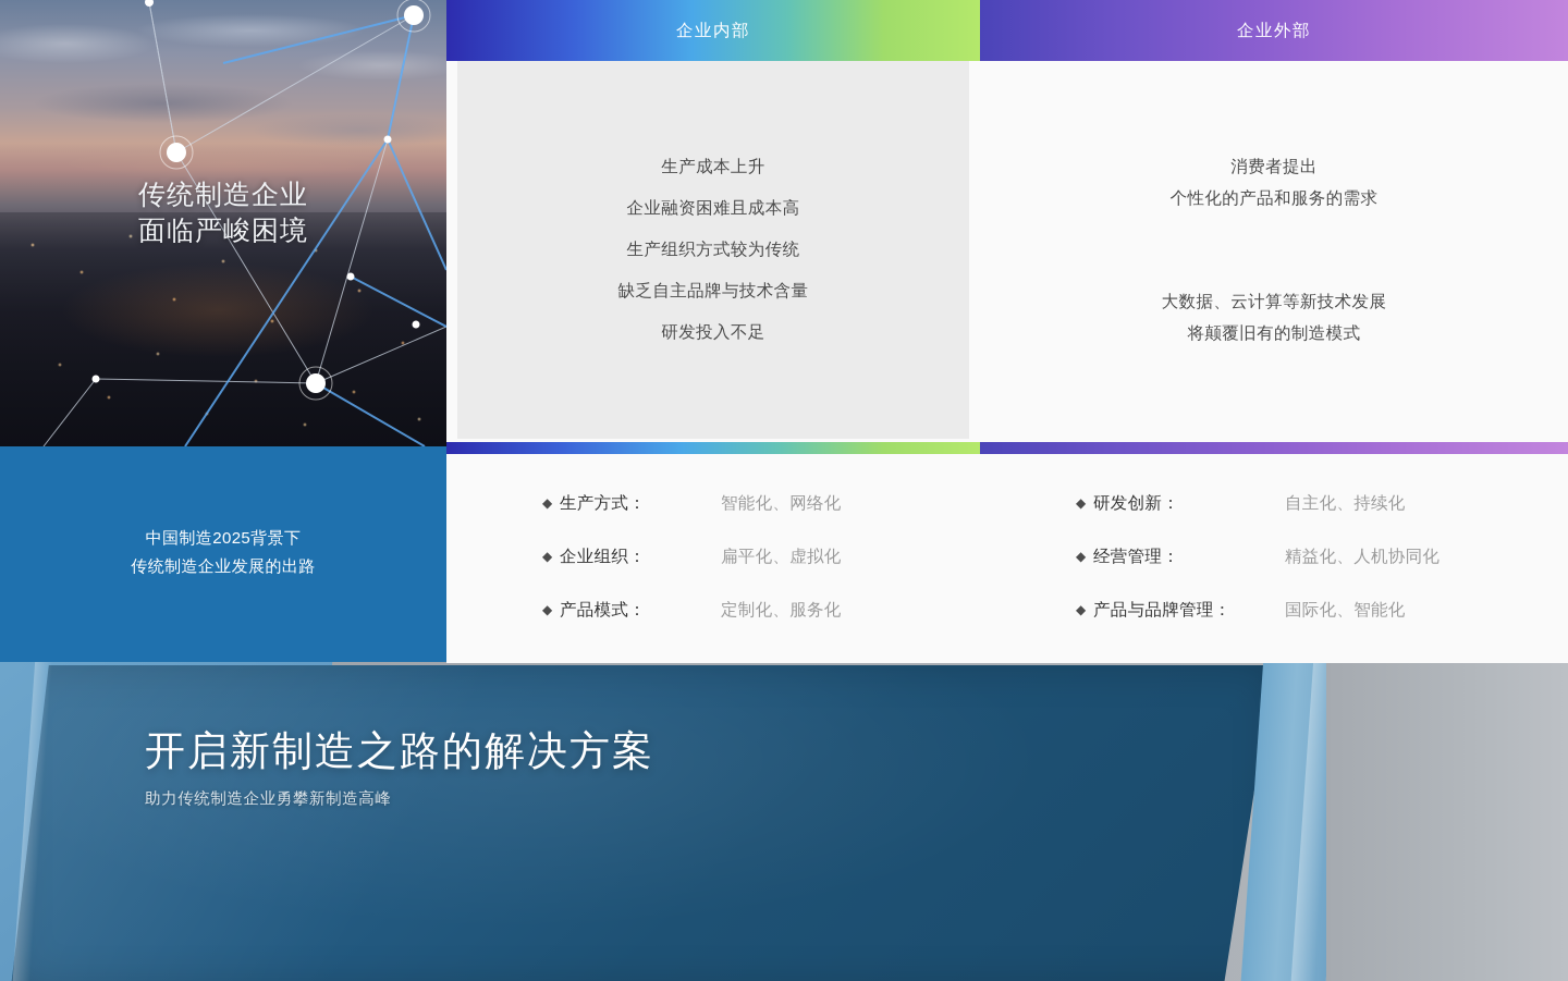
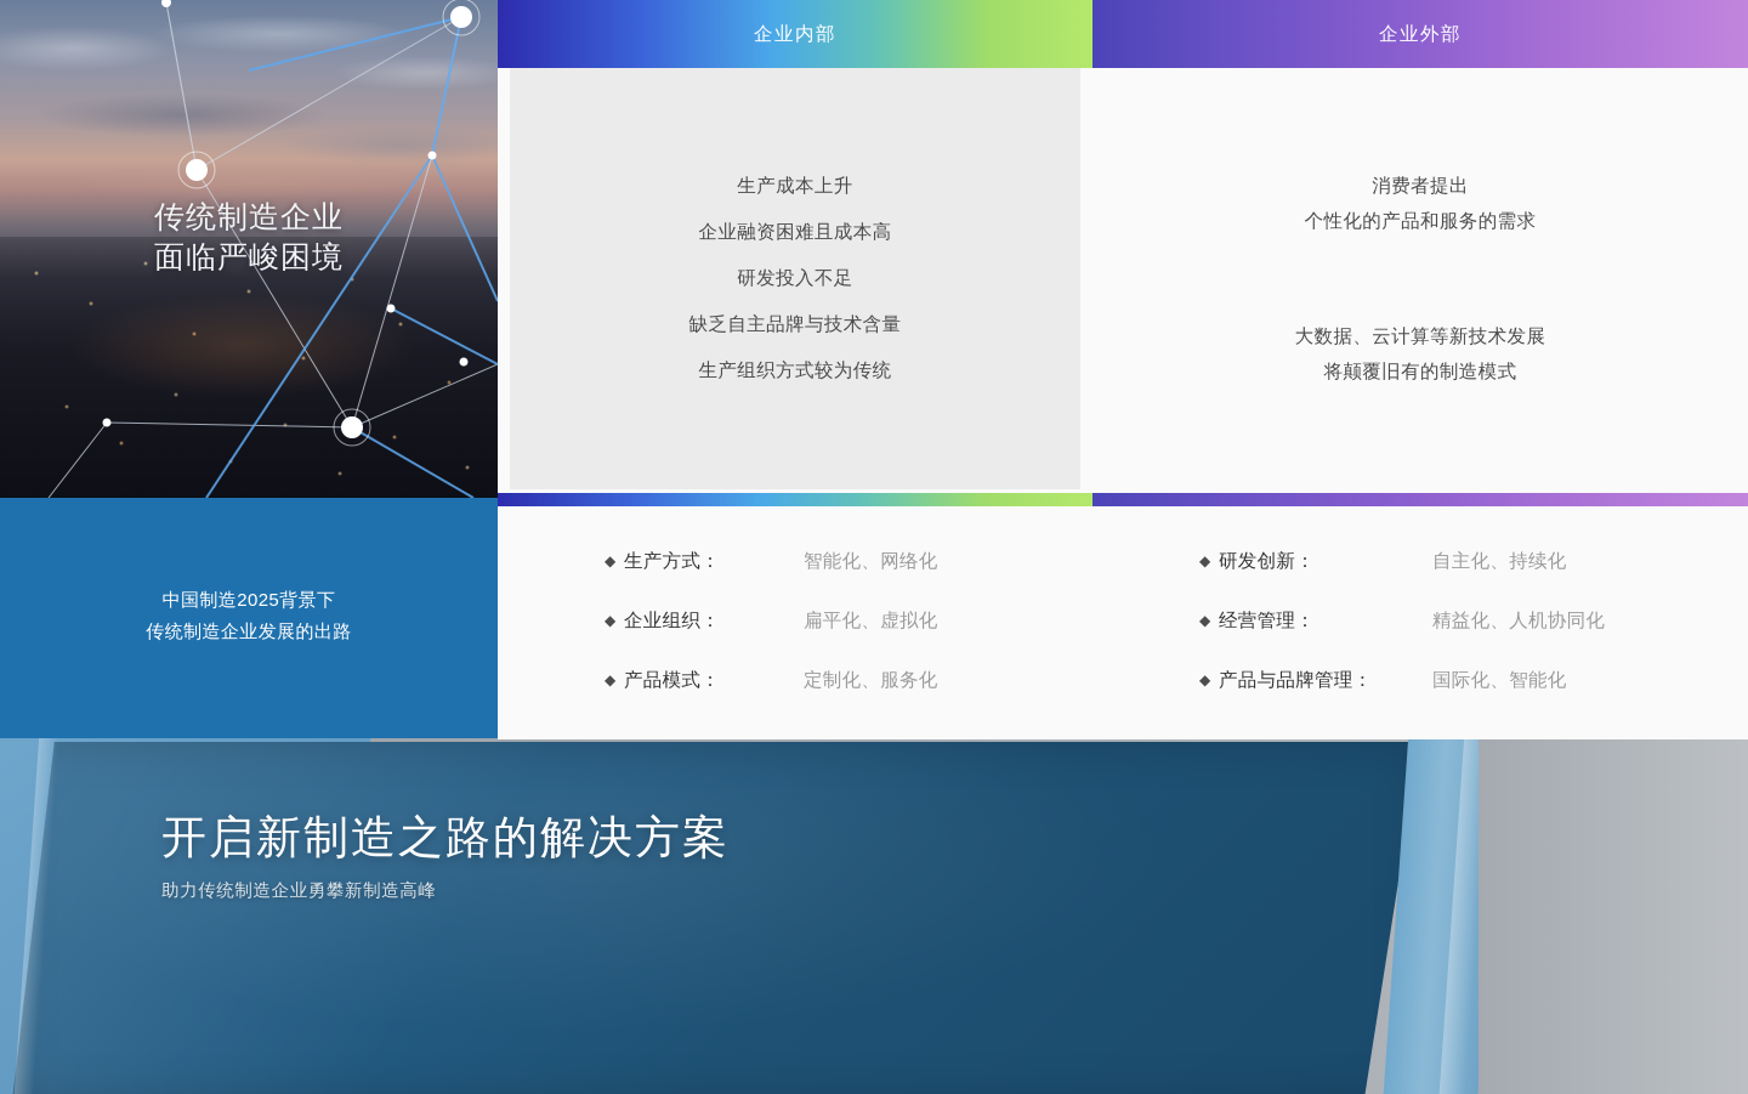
  传统制造企业
  面临严峻困境
  中国制造2025背景下
  传统制造企业发展的出路
  企业内部
  企业外部
  生产成本上升
  企业融资困难且成本高
- 生产组织方式较为传统
+ 研发投入不足
  缺乏自主品牌与技术含量
- 研发投入不足
+ 生产组织方式较为传统
  消费者提出
  个性化的产品和服务的需求
  大数据、云计算等新技术发展
  将颠覆旧有的制造模式
  ◆
  生产方式：
  智能化、网络化
  ◆
  企业组织：
  扁平化、虚拟化
  ◆
  产品模式：
  定制化、服务化
  ◆
  研发创新：
  自主化、持续化
  ◆
  经营管理：
  精益化、人机协同化
  ◆
  产品与品牌管理：
  国际化、智能化
  开启新制造之路的解决方案
  助力传统制造企业勇攀新制造高峰
